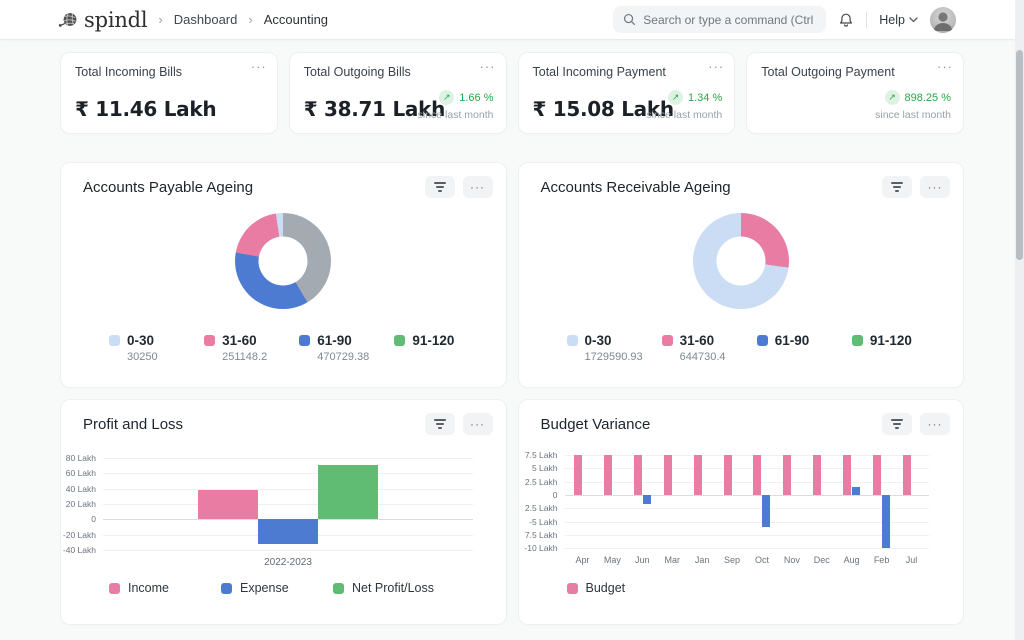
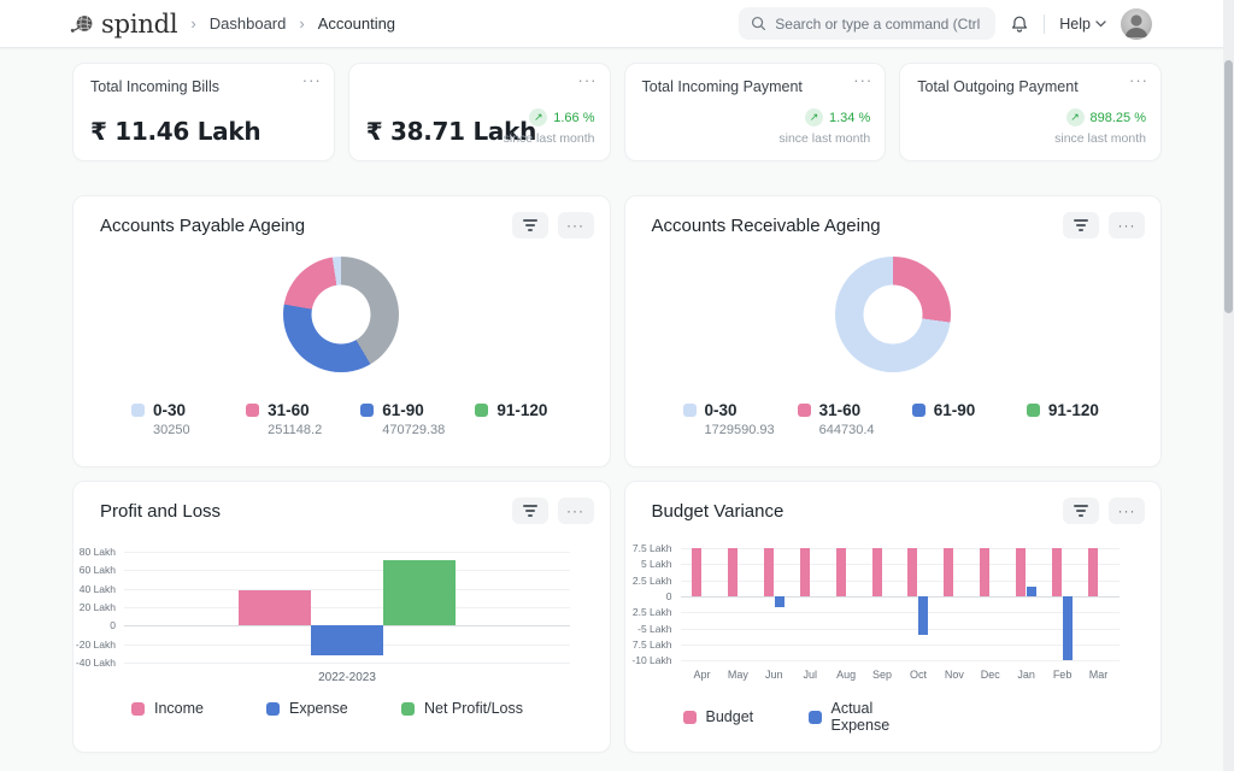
  spindl
  ›
  Dashboard
  ›
  Accounting
  Search or type a command (Ctrl
  Help
  Total Incoming Bills
  ···
  ₹ 11.46 Lakh
- Total Outgoing Bills
  ···
  ₹ 38.71 Lakh
  ↗
  1.66 %
  since last month
  Total Incoming Payment
  ···
- ₹ 15.08 Lakh
  ↗
  1.34 %
  since last month
  Total Outgoing Payment
  ···
  ↗
  898.25 %
  since last month
  Accounts Payable Ageing
  ···
  0-30
  30250
  31-60
  251148.2
  61-90
  470729.38
  91-120
  Accounts Receivable Ageing
  ···
  0-30
  1729590.93
  31-60
  644730.4
  61-90
  91-120
  Profit and Loss
  ···
  80 Lakh
  60 Lakh
  40 Lakh
  20 Lakh
  0
  -20 Lakh
  -40 Lakh
  2022-2023
  Income
  Expense
  Net Profit/Loss
  Budget Variance
  ···
  7.5 Lakh
  5 Lakh
  2.5 Lakh
  0
  2.5 Lakh
  -5 Lakh
  7.5 Lakh
  -10 Lakh
  Apr
  May
  Jun
- Mar
+ Jul
- Jan
+ Aug
  Sep
  Oct
  Nov
  Dec
- Aug
+ Jan
  Feb
- Jul
+ Mar
  Budget
+ Actual Expense
